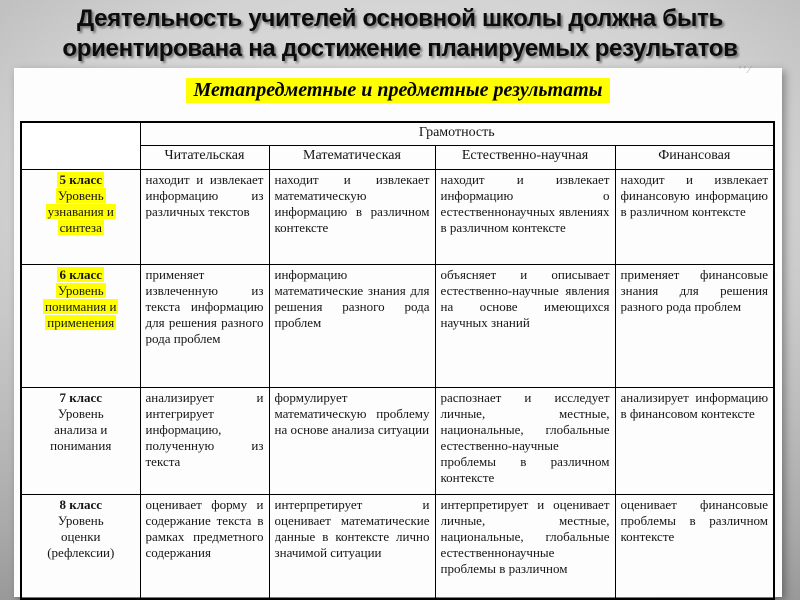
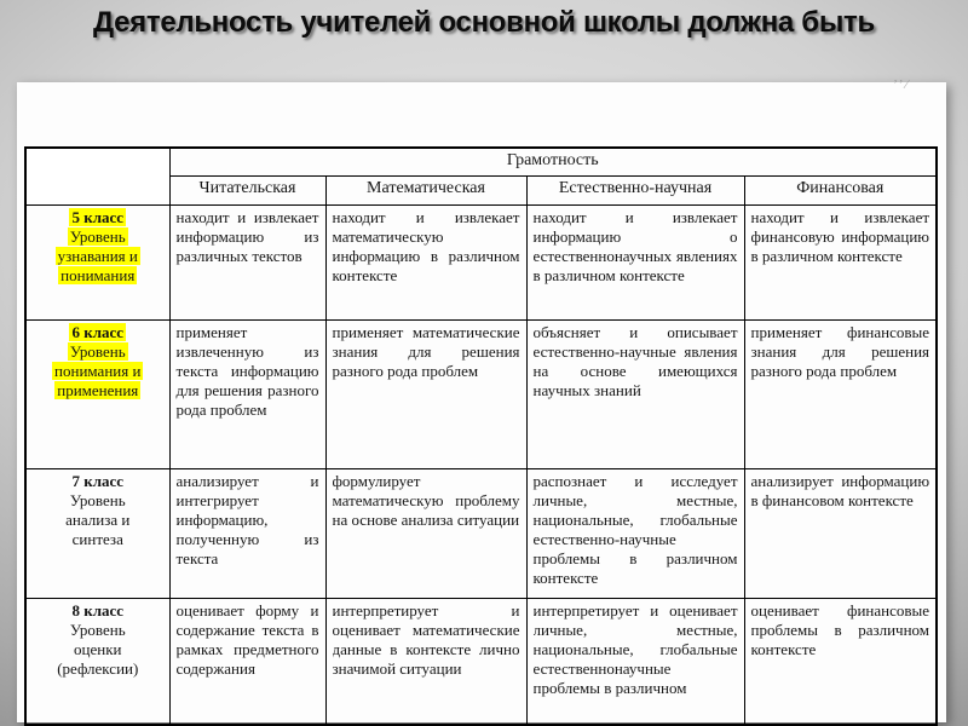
  Деятельность учителей основной школы должна быть
- ориентирована на достижение планируемых результатов
  ’’⁄
- Метапредметные и предметные результаты
  	Грамотность
  Читательская	Математическая	Естественно-научная	Финансовая
- 5 класс Уровень узнавания и синтеза	находит и извлекает информацию из различных текстов	находит и извлекает математическую информацию в различном контексте	находит и извлекает информацию о естественнонаучных явлениях в различном контексте	находит и извлекает финансовую информацию в различном контексте
+ 5 класс Уровень узнавания и понимания	находит и извлекает информацию из различных текстов	находит и извлекает математическую информацию в различном контексте	находит и извлекает информацию о естественнонаучных явлениях в различном контексте	находит и извлекает финансовую информацию в различном контексте
- 6 класс Уровень понимания и применения	применяет извлеченную из текста информацию для решения разного рода проблем	информацию математические знания для решения разного рода проблем	объясняет и описывает естественно-научные явления на основе имеющихся научных знаний	применяет финансовые знания для решения разного рода проблем
+ 6 класс Уровень понимания и применения	применяет извлеченную из текста информацию для решения разного рода проблем	применяет математические знания для решения разного рода проблем	объясняет и описывает естественно-научные явления на основе имеющихся научных знаний	применяет финансовые знания для решения разного рода проблем
- 7 класс Уровень анализа и понимания	анализирует и интегрирует информацию, полученную из текста	формулирует математическую проблему на основе анализа ситуации	распознает и исследует личные, местные, национальные, глобальные естественно-научные проблемы в различном контексте	анализирует информацию в финансовом контексте
+ 7 класс Уровень анализа и синтеза	анализирует и интегрирует информацию, полученную из текста	формулирует математическую проблему на основе анализа ситуации	распознает и исследует личные, местные, национальные, глобальные естественно-научные проблемы в различном контексте	анализирует информацию в финансовом контексте
  8 класс Уровень оценки (рефлексии)	оценивает форму и содержание текста в рамках предметного содержания	интерпретирует и оценивает математические данные в контексте лично значимой ситуации	интерпретирует и оценивает личные, местные, национальные, глобальные естественнонаучные проблемы в различном	оценивает финансовые проблемы в различном контексте
